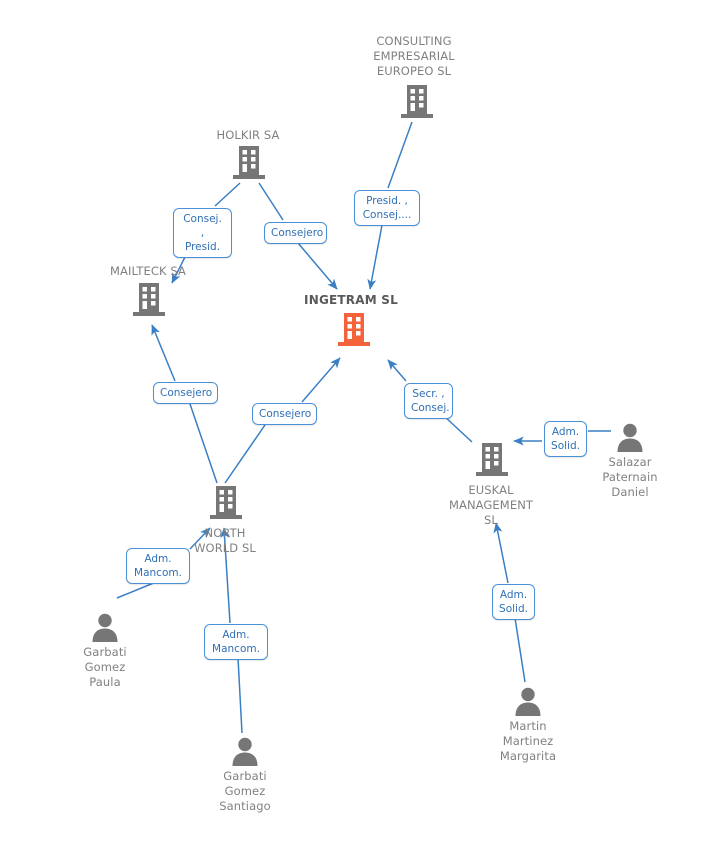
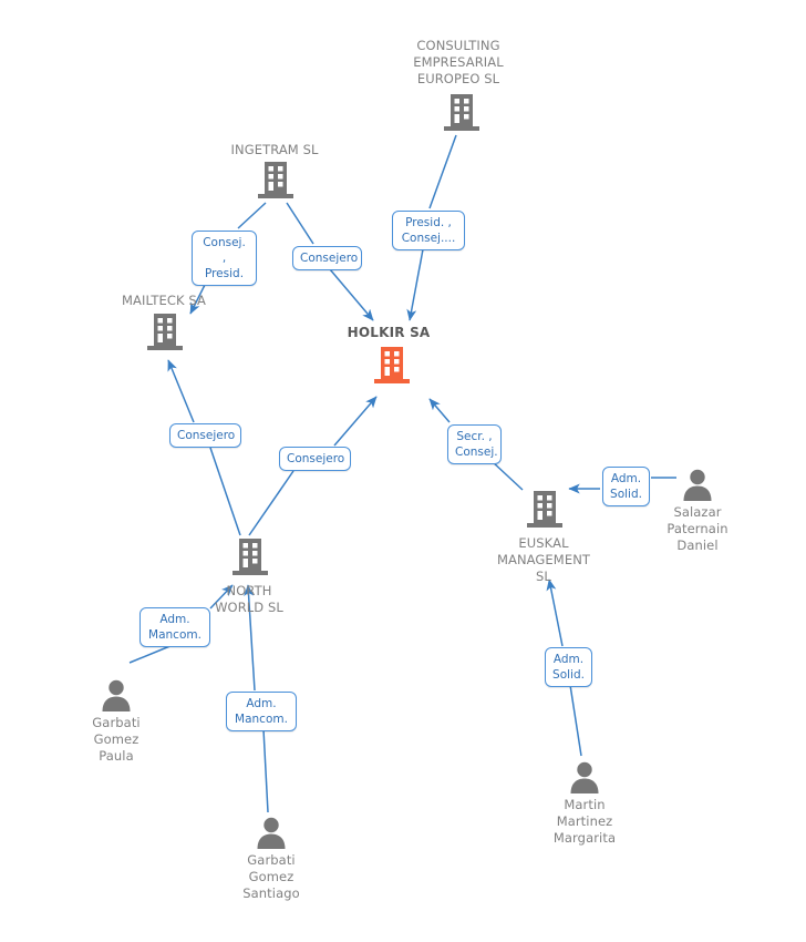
  CONSULTING
  EMPRESARIAL
  EUROPEO SL
- HOLKIR SA
+ INGETRAM SL
  MAILTECK SA
- INGETRAM SL
+ HOLKIR SA
  EUSKAL
  MANAGEMENT
  SL
  NORTH
  WORLD SL
  Salazar
  Paternain
  Daniel
  Garbati
  Gomez
  Paula
  Martin
  Martinez
  Margarita
  Garbati
  Gomez
  Santiago
  Consej. ,
  Presid.
  Consejero
  Presid. ,
  Consej....
  Consejero
  Consejero
  Secr. ,
  Consej.
  Adm.
  Solid.
  Adm.
  Mancom.
  Adm.
  Solid.
  Adm.
  Mancom.
